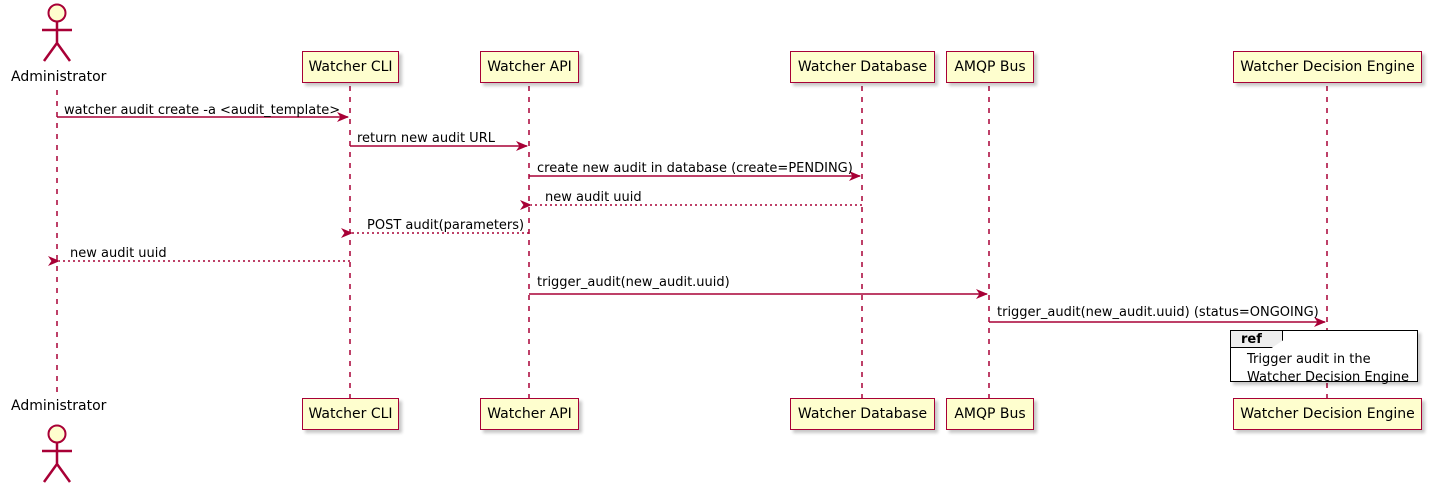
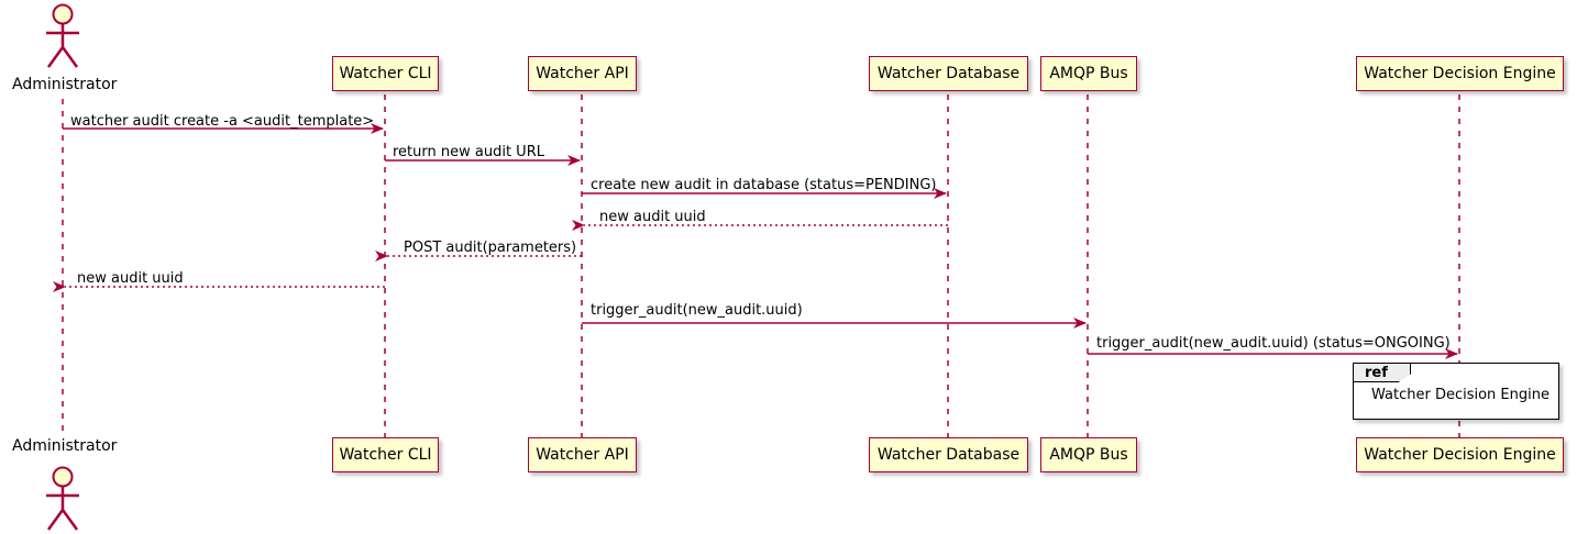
  Administrator
  Administrator
  Watcher CLI
  Watcher CLI
  Watcher API
  Watcher API
  Watcher Database
  Watcher Database
  AMQP Bus
  AMQP Bus
  Watcher Decision Engine
  Watcher Decision Engine
  watcher audit create -a <audit_template>
  return new audit URL
- create new audit in database (create=PENDING)
+ create new audit in database (status=PENDING)
  new audit uuid
  POST audit(parameters)
  new audit uuid
  trigger_audit(new_audit.uuid)
  trigger_audit(new_audit.uuid) (status=ONGOING)
  ref
- Trigger audit in the
  Watcher Decision Engine
